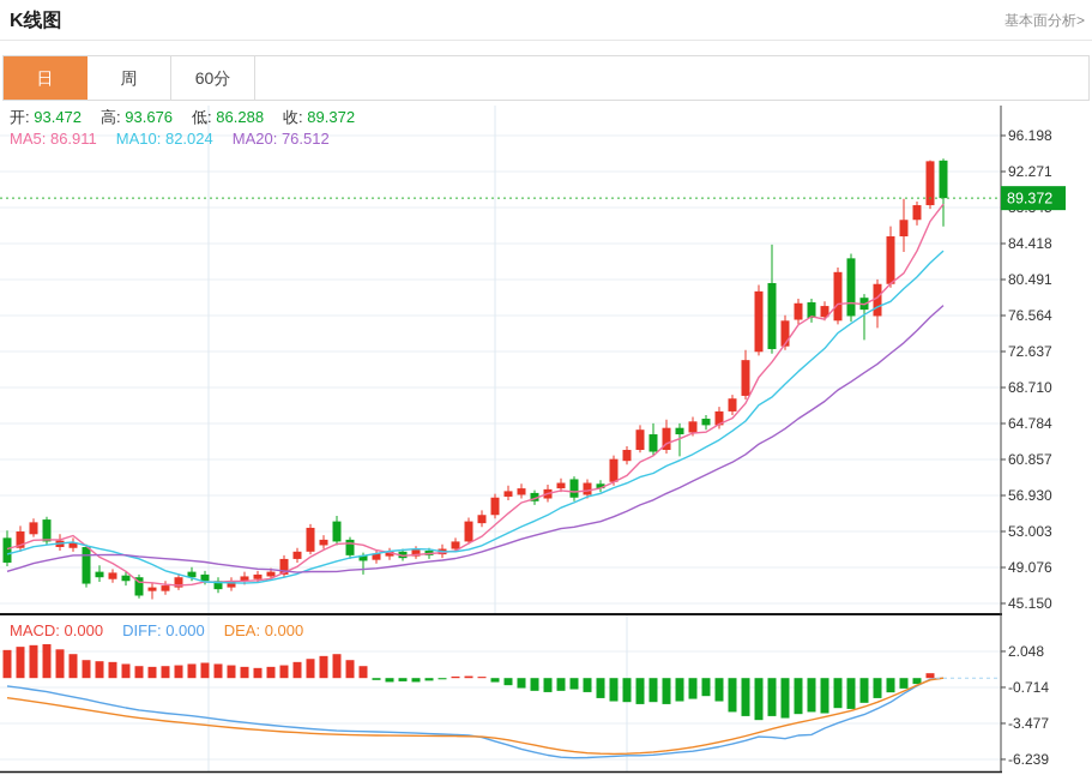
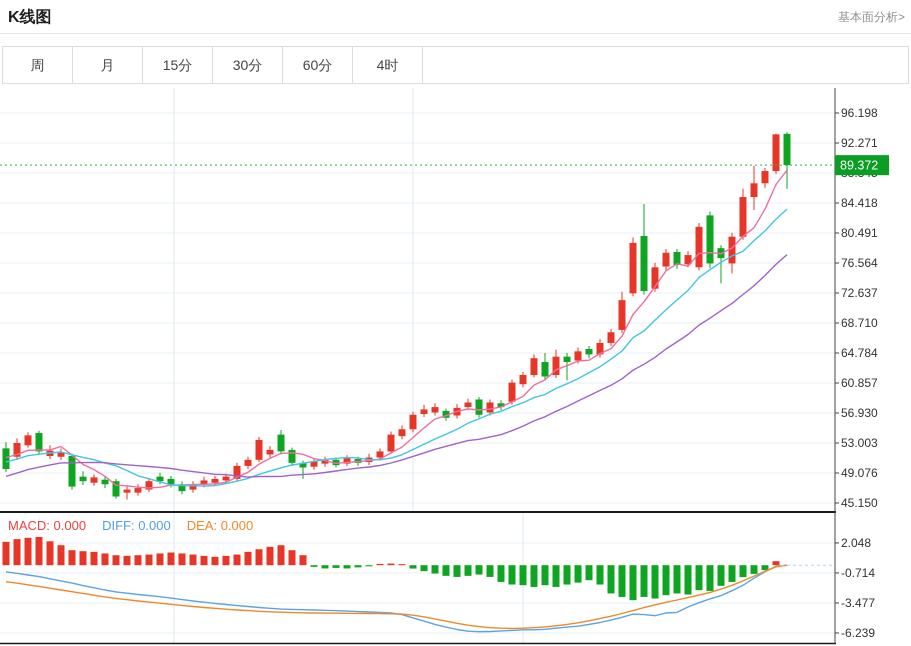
  K线图
  基本面分析>
- 日
  周
+ 月
+ 15分
+ 30分
  60分
+ 4时
  96.198
  92.271
  84.418
  80.491
  76.564
  72.637
  68.710
  64.784
  60.857
  56.930
  53.003
  49.076
  45.150
  2.048
  -0.714
  -3.477
  -6.239
  89.372
- 开: 93.472 高: 93.676 低: 86.288 收: 89.372
- MA5: 86.911 MA10: 82.024 MA20: 76.512
  MACD: 0.000 DIFF: 0.000 DEA: 0.000
